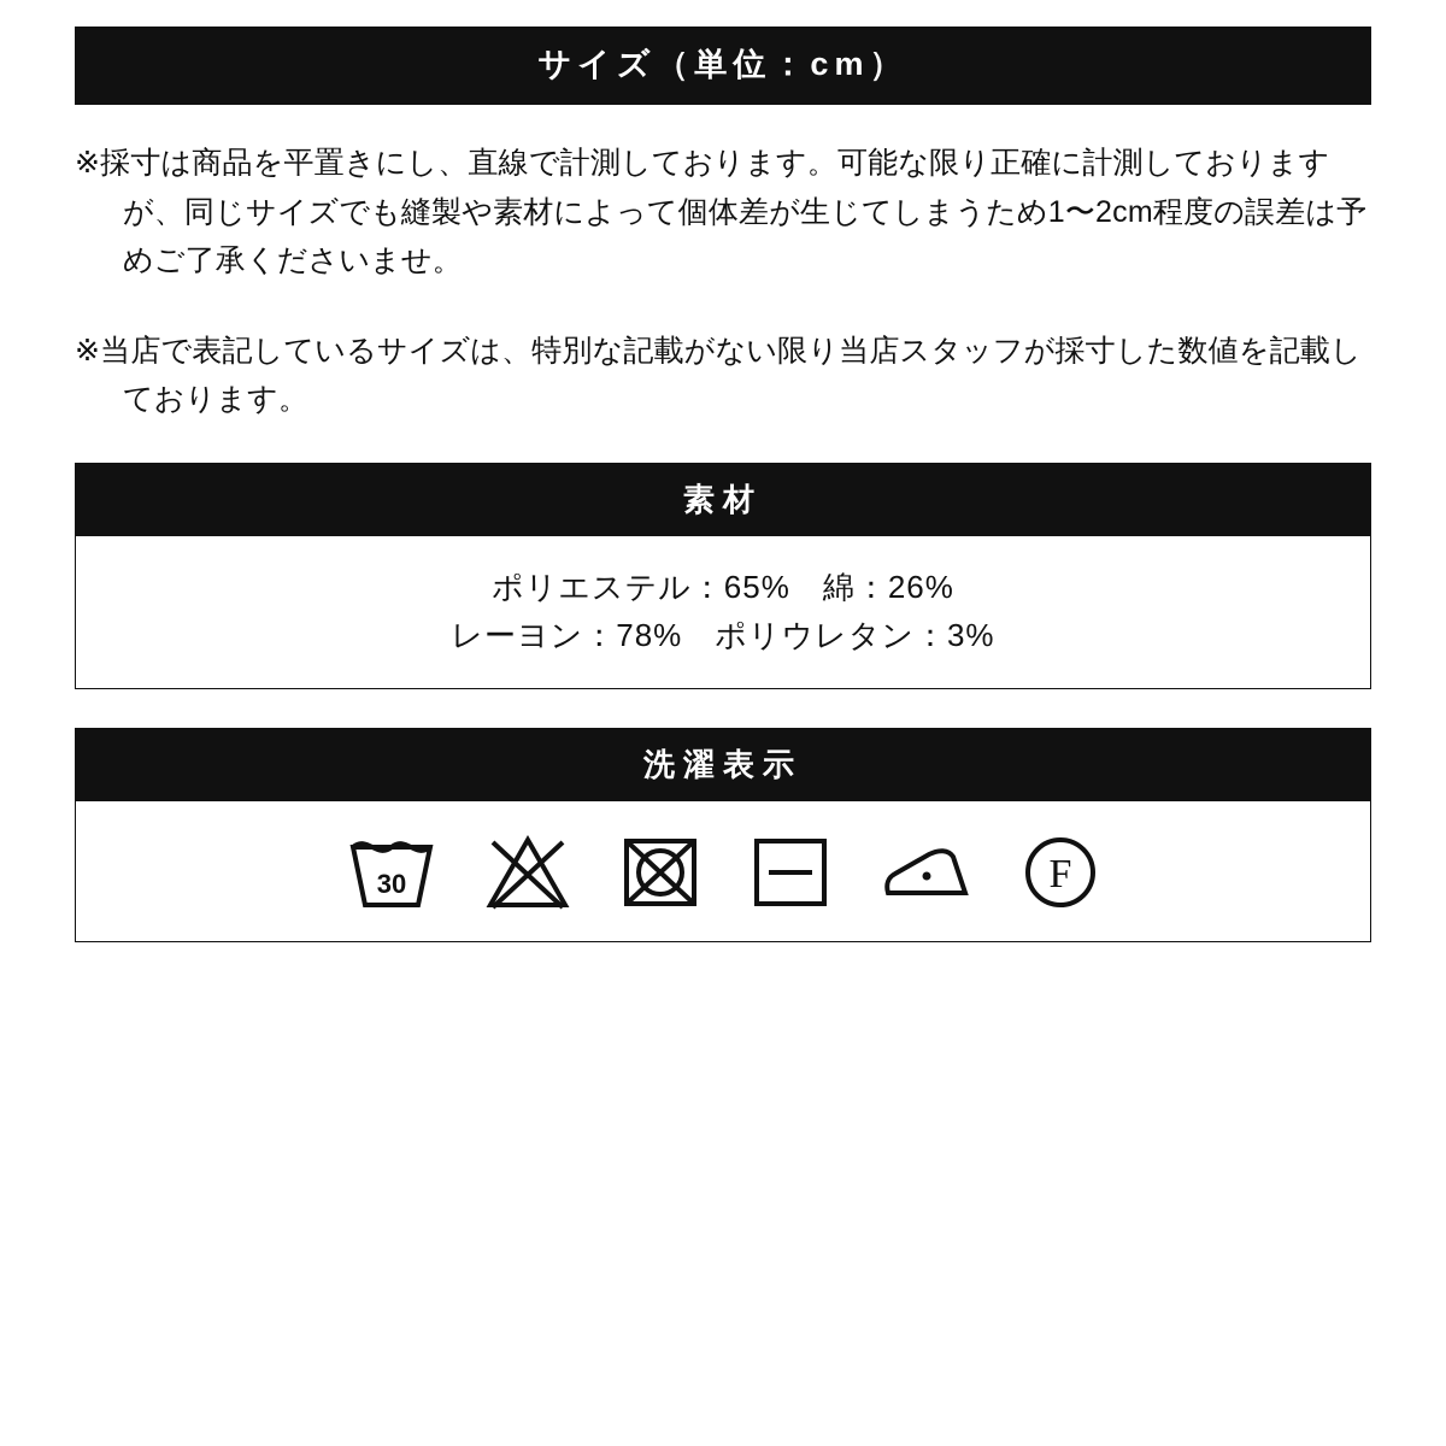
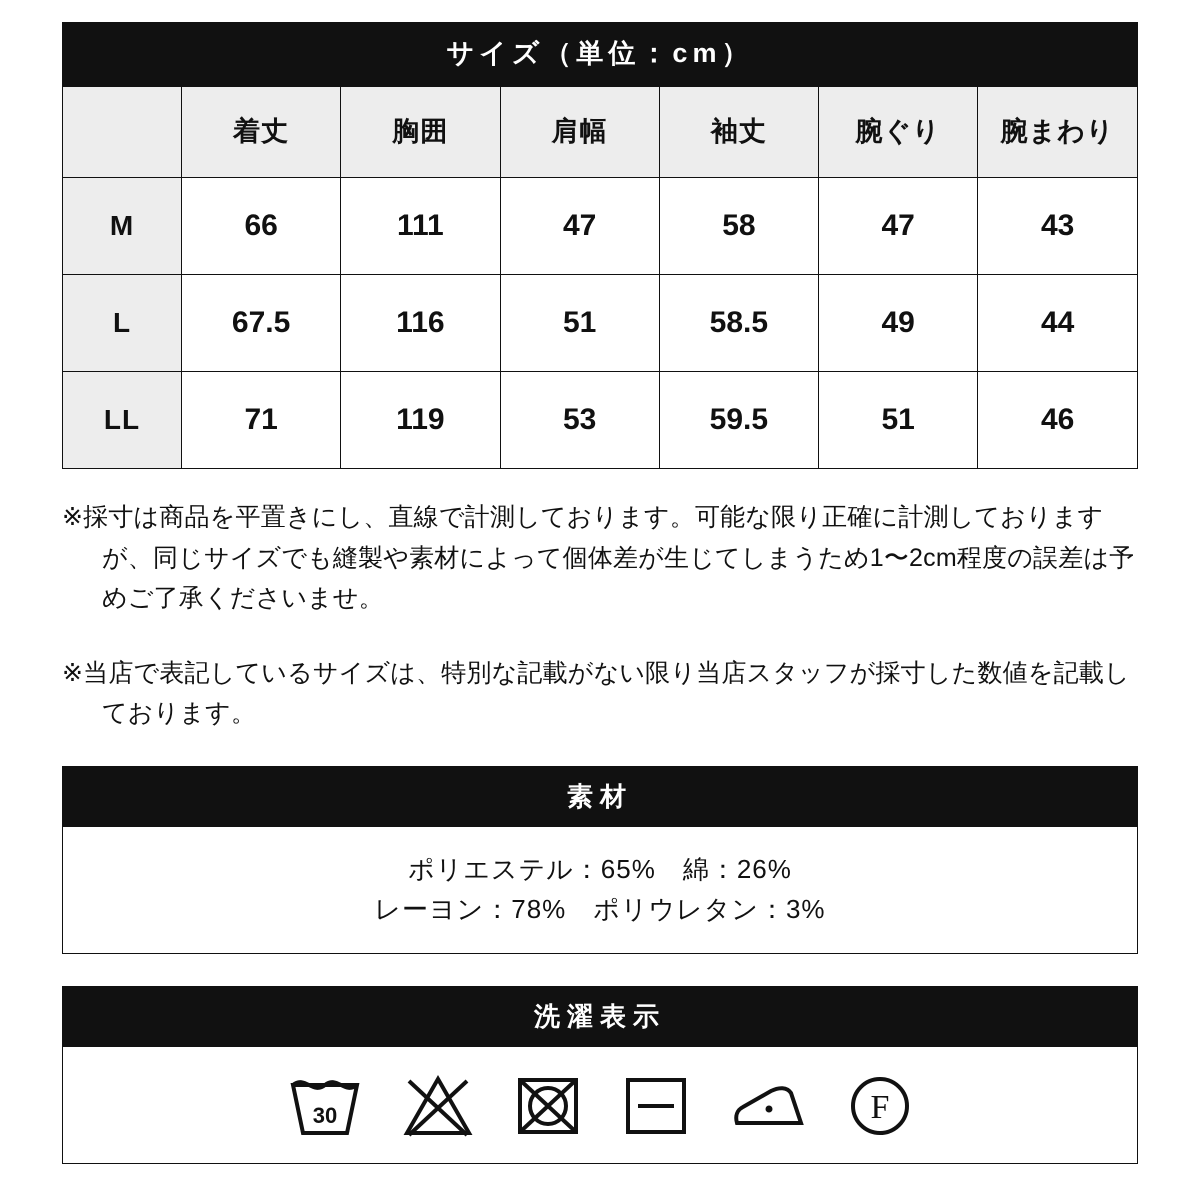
  サイズ（単位：cm）
+ 	着丈	胸囲	肩幅	袖丈	腕ぐり	腕まわり
+ M	66	111	47	58	47	43
+ L	67.5	116	51	58.5	49	44
+ LL	71	119	53	59.5	51	46
  ※採寸は商品を平置きにし、直線で計測しております。可能な限り正確に計測しておりますが、同じサイズでも縫製や素材によって個体差が生じてしまうため1〜2cm程度の誤差は予めご了承くださいませ。
  ※当店で表記しているサイズは、特別な記載がない限り当店スタッフが採寸した数値を記載しております。
  素材
  ポリエステル：65% 綿：26%
  レーヨン：78% ポリウレタン：3%
  洗濯表示
  30
  F
